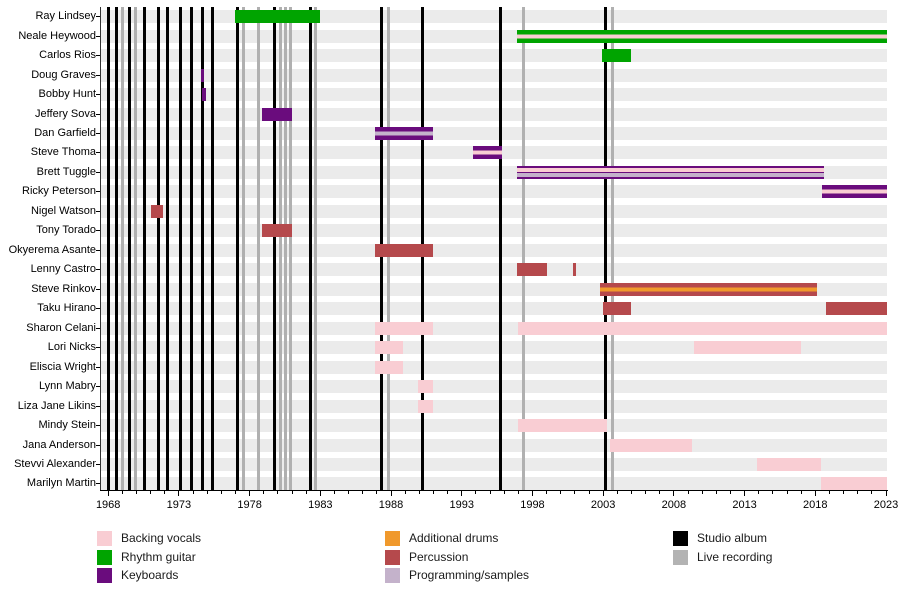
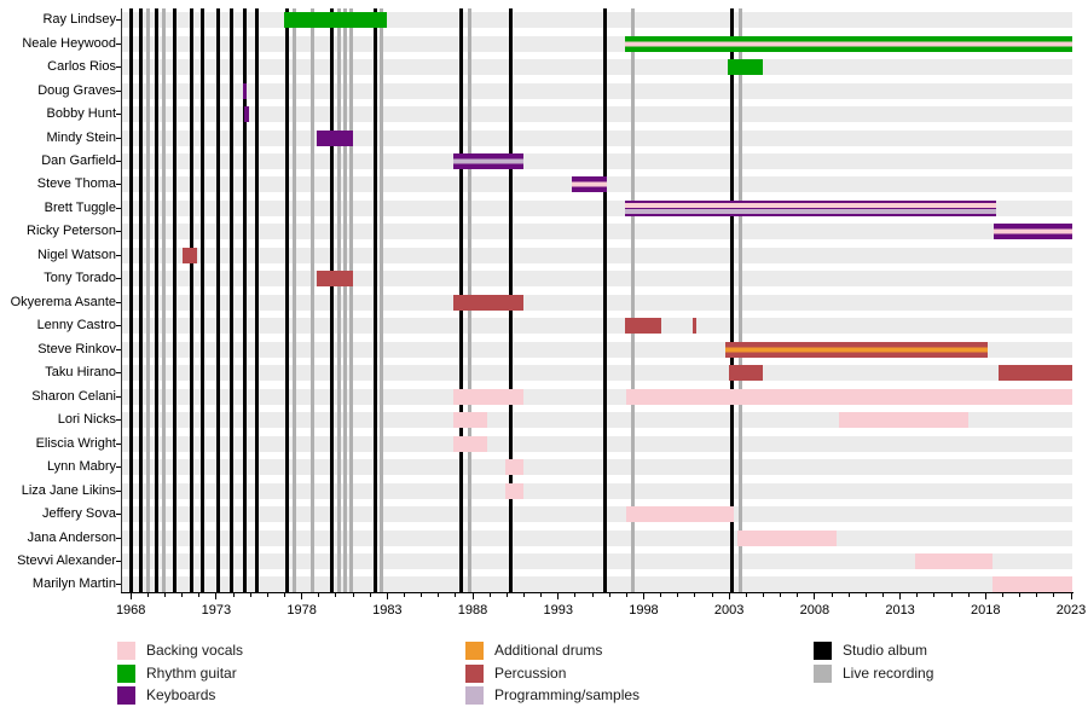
  Ray Lindsey
  Neale Heywood
  Carlos Rios
  Doug Graves
  Bobby Hunt
- Jeffery Sova
+ Mindy Stein
  Dan Garfield
  Steve Thoma
  Brett Tuggle
  Ricky Peterson
  Nigel Watson
  Tony Torado
  Okyerema Asante
  Lenny Castro
  Steve Rinkov
  Taku Hirano
  Sharon Celani
  Lori Nicks
  Eliscia Wright
  Lynn Mabry
  Liza Jane Likins
- Mindy Stein
+ Jeffery Sova
  Jana Anderson
  Stevvi Alexander
  Marilyn Martin
  1968
  1973
  1978
  1983
  1988
  1993
  1998
  2003
  2008
  2013
  2018
  2023
  Backing vocals
  Rhythm guitar
  Keyboards
  Additional drums
  Percussion
  Programming/samples
  Studio album
  Live recording
